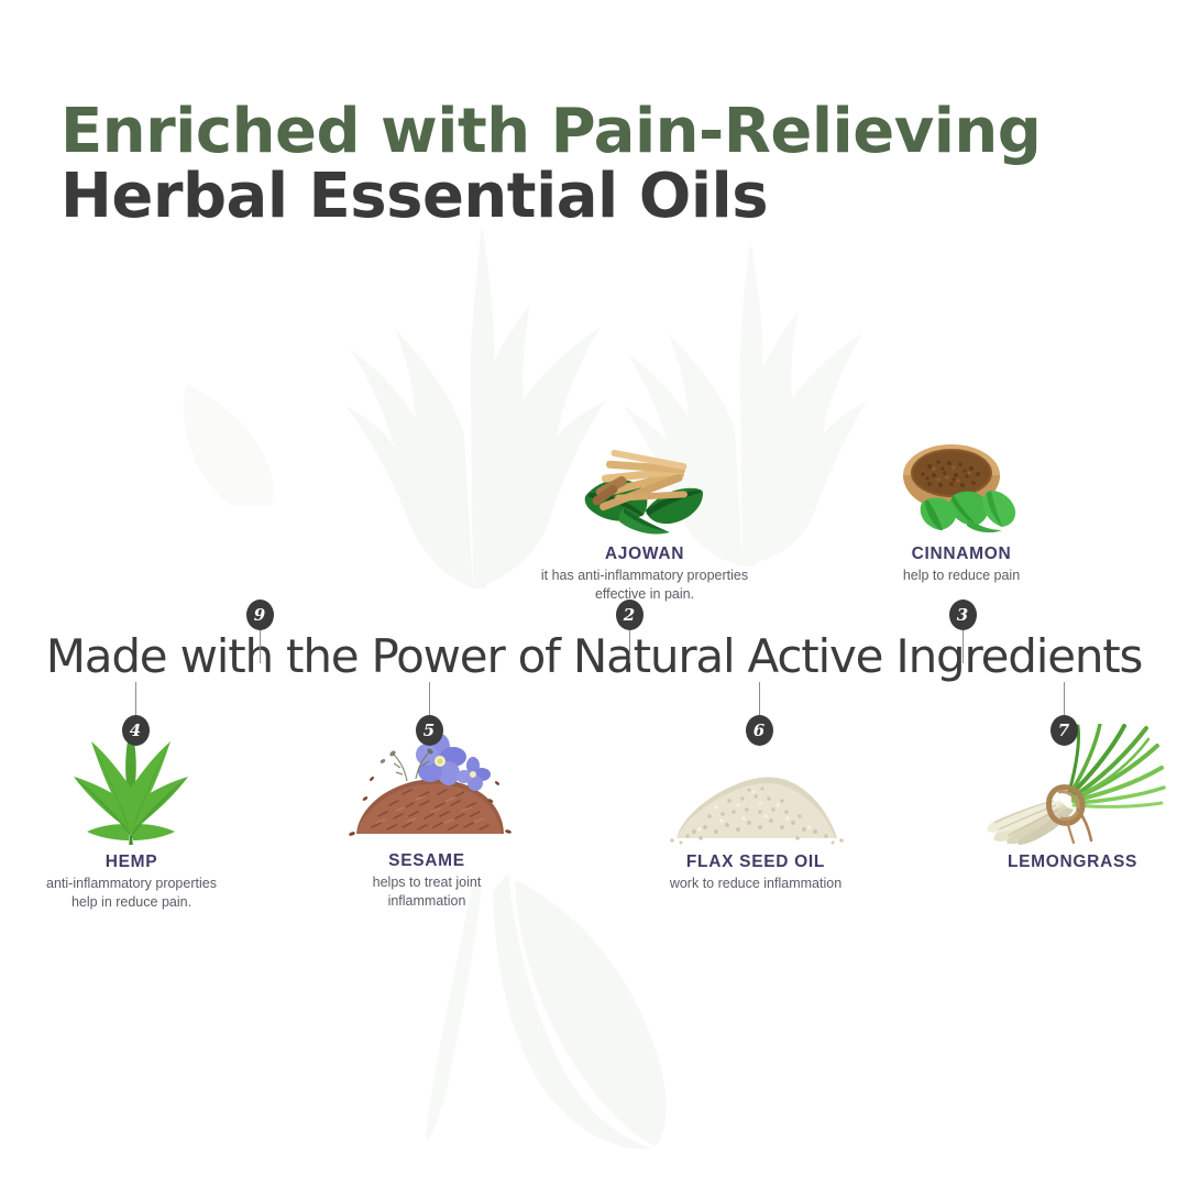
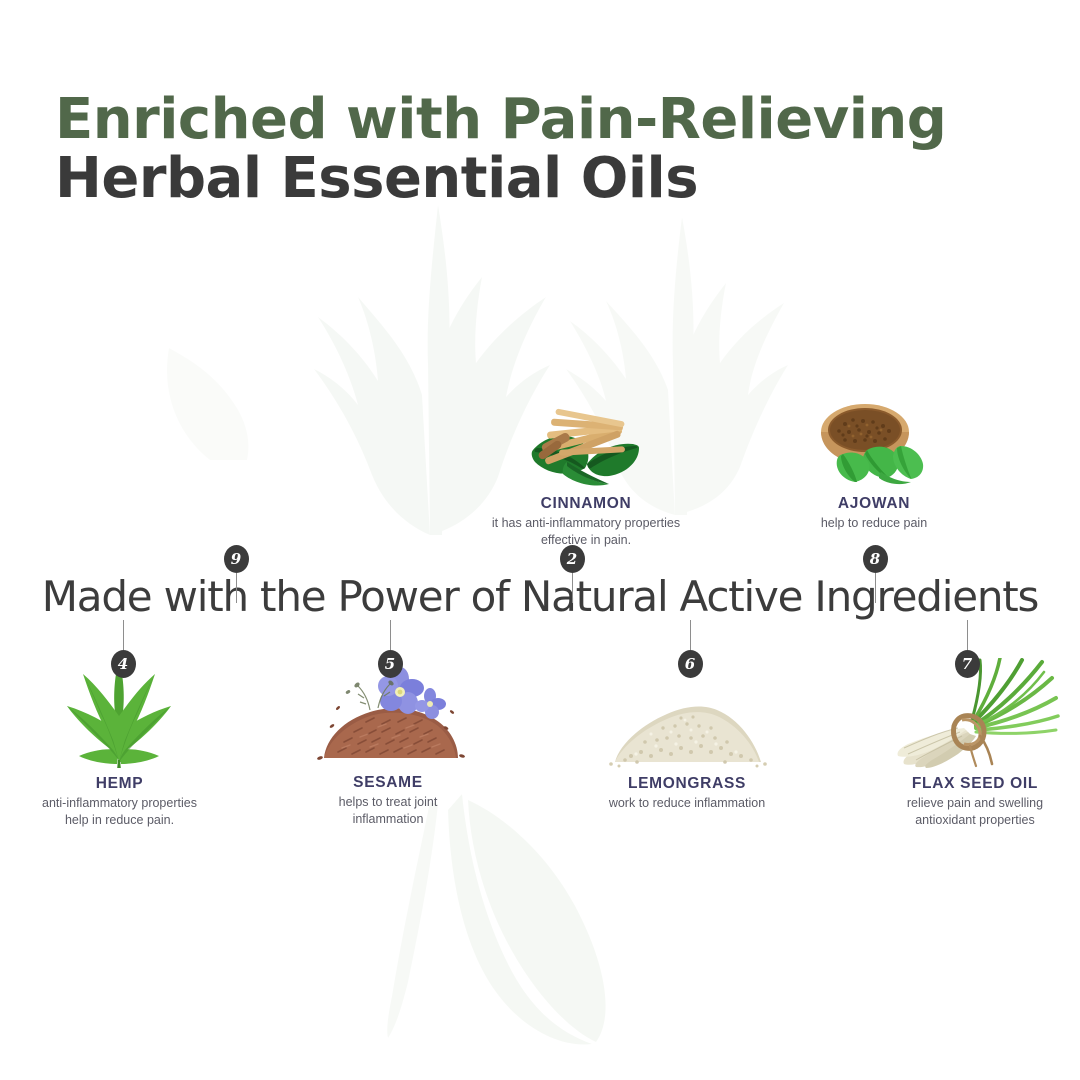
  Enriched with Pain-Relieving
  Herbal Essential Oils
- AJOWAN
+ CINNAMON
  it has anti-inflammatory properties
  effective in pain.
- CINNAMON
+ AJOWAN
  help to reduce pain
  HEMP
  anti-inflammatory properties
  help in reduce pain.
  SESAME
  helps to treat joint
  inflammation
- FLAX SEED OIL
+ LEMONGRASS
  work to reduce inflammation
- LEMONGRASS
+ FLAX SEED OIL
+ relieve pain and swelling
+ antioxidant properties
  9
  2
- 3
+ 8
  4
  5
  6
  7
  Made wit the Power of Natural Active Ingredients
